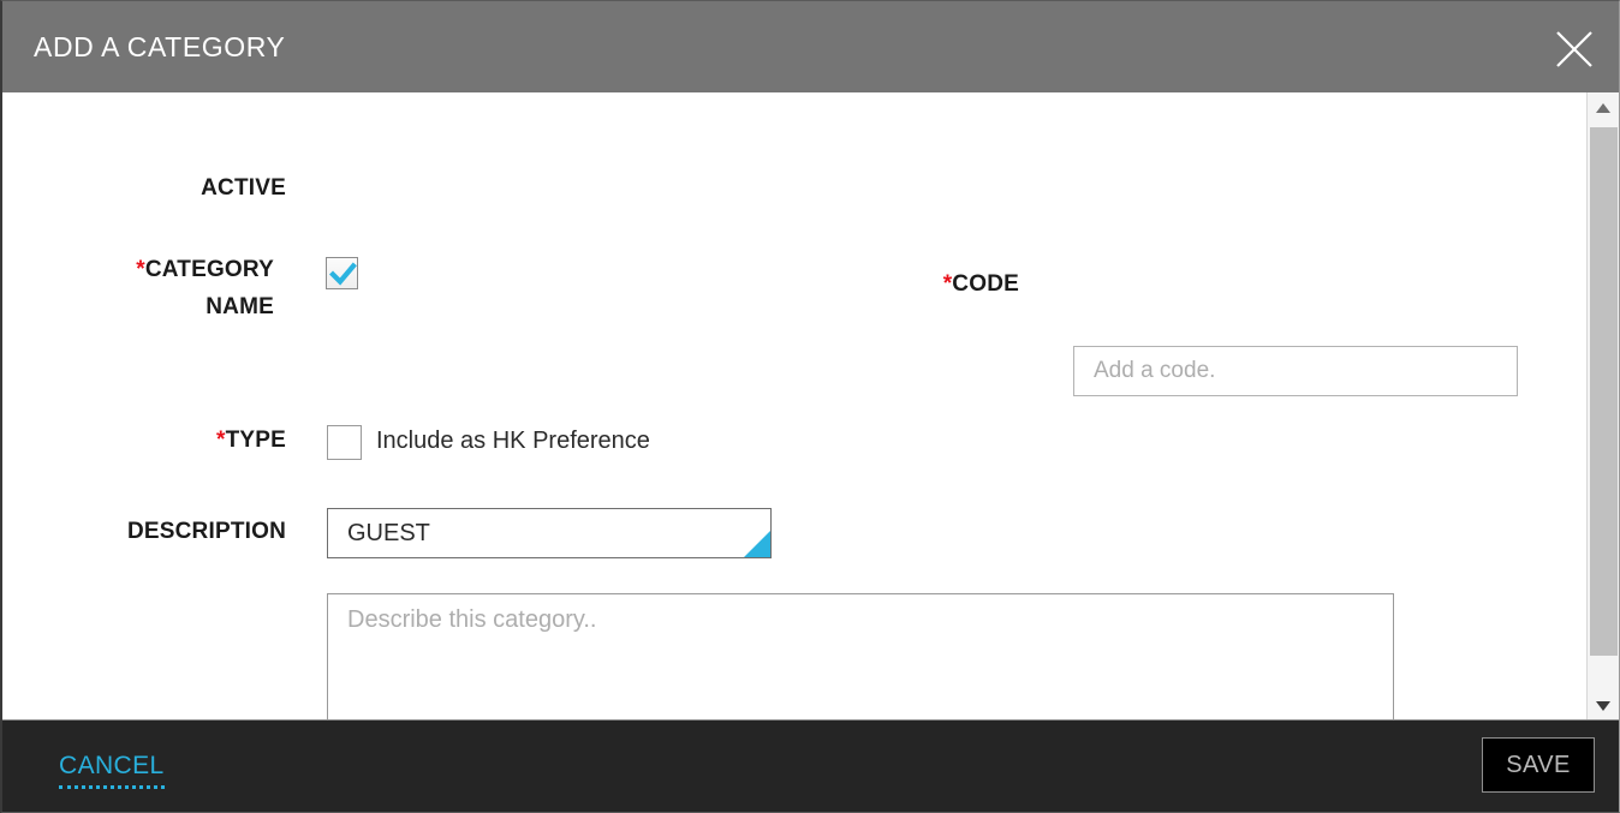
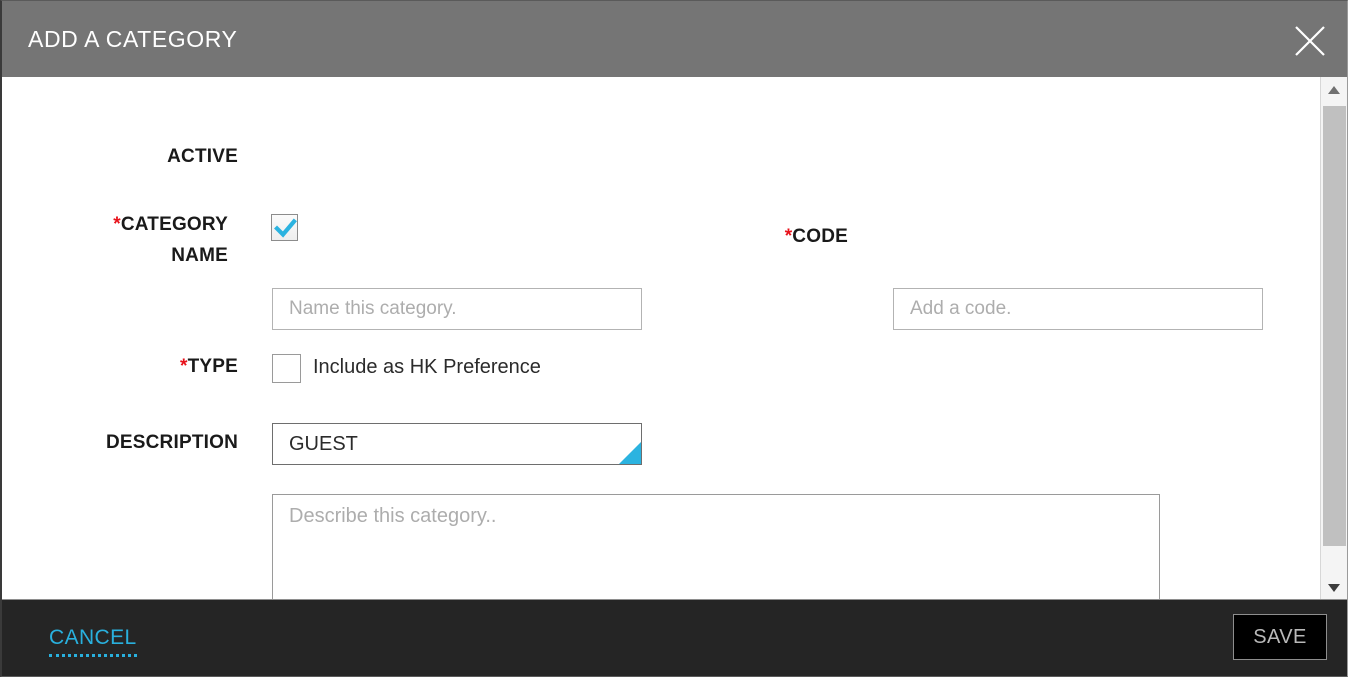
  ADD A CATEGORY
  ACTIVE
  *CATEGORY NAME
+ Name this category.
  *CODE
  Add a code.
  Include as HK Preference
  *TYPE
  GUEST
  DESCRIPTION
  Describe this category..
  CANCEL
  SAVE
